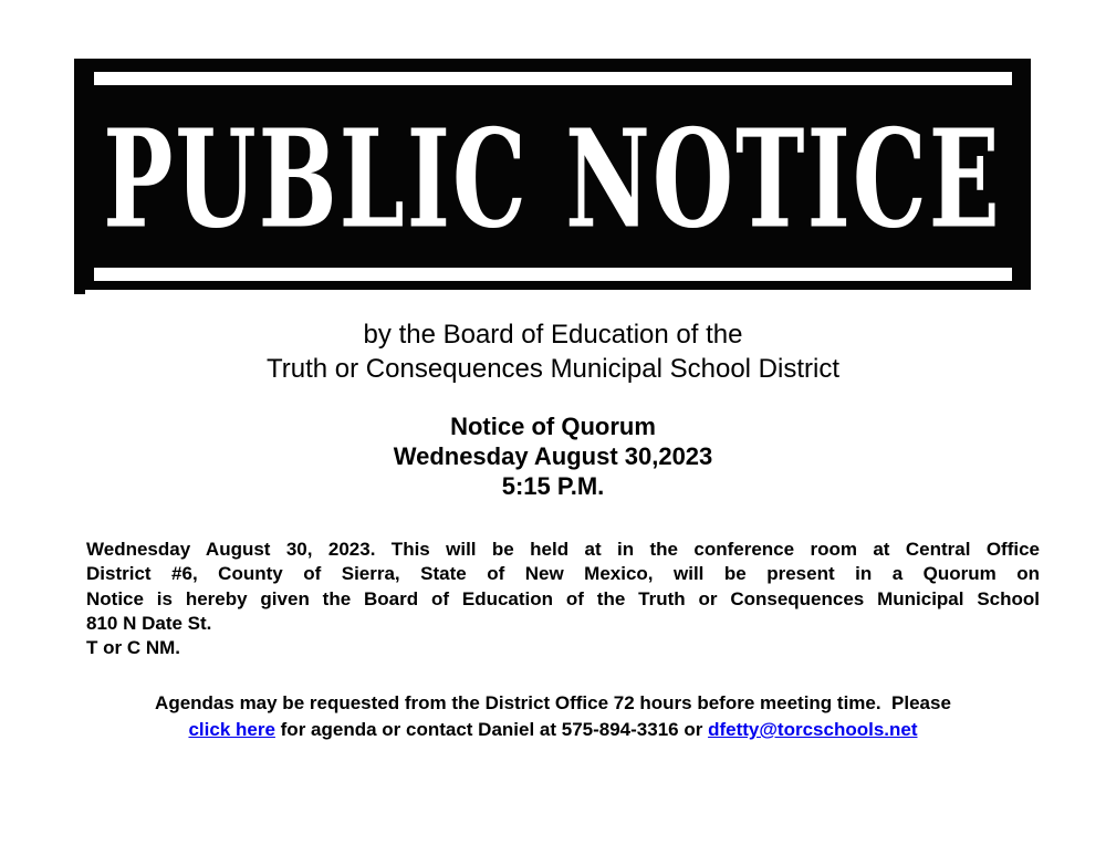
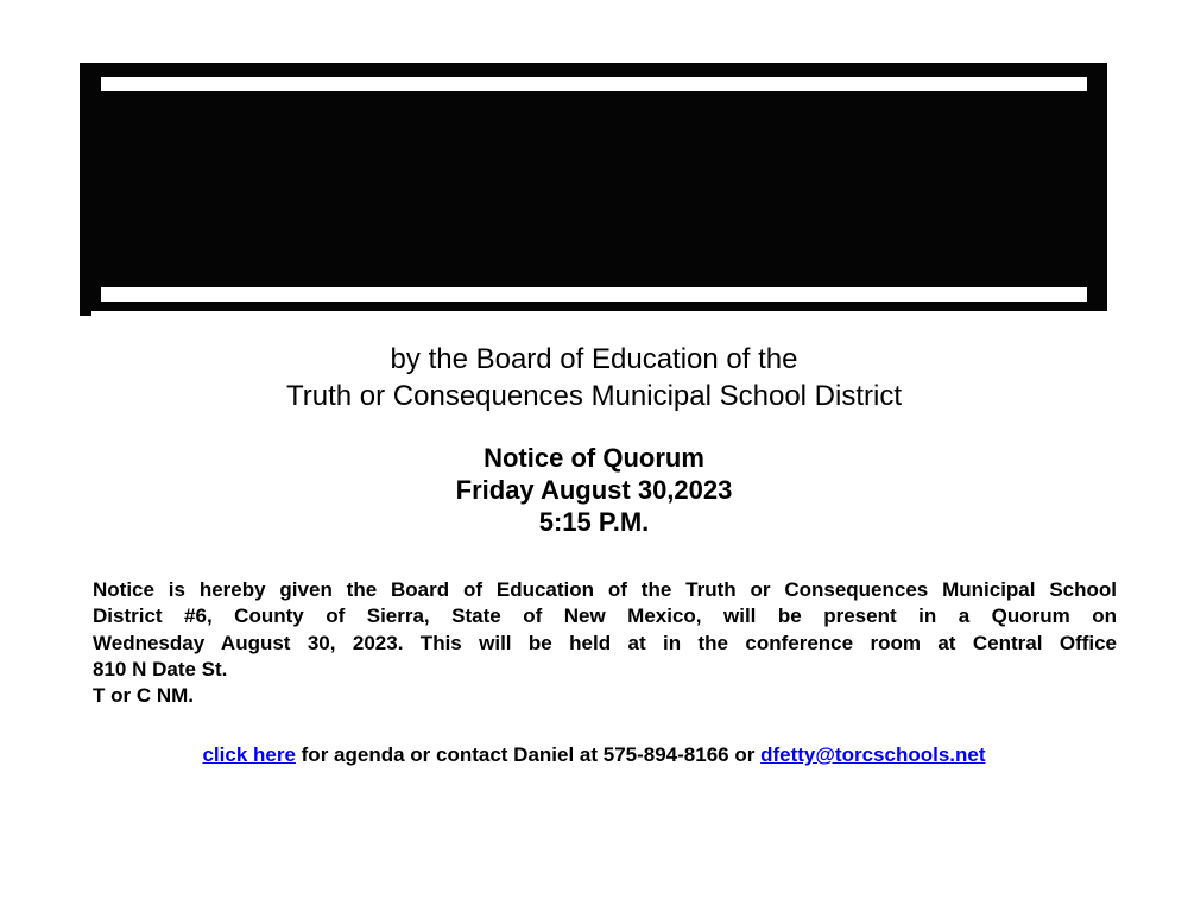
- PUBLIC NOTICE
  by the Board of Education of the
  Truth or Consequences Municipal School District
  Notice of Quorum
- Wednesday August 30,2023
+ Friday August 30,2023
  5:15 P.M.
- Wednesday August 30, 2023. This will be held at in the conference room at Central Office
+ Notice is hereby given the Board of Education of the Truth or Consequences Municipal School
  District #6, County of Sierra, State of New Mexico, will be present in a Quorum on
- Notice is hereby given the Board of Education of the Truth or Consequences Municipal School
+ Wednesday August 30, 2023. This will be held at in the conference room at Central Office
  810 N Date St.
  T or C NM.
- Agendas may be requested from the District Office 72 hours before meeting time. Please
- click here for agenda or contact Daniel at 575-894-3316 or dfetty@torcschools.net
+ click here for agenda or contact Daniel at 575-894-8166 or dfetty@torcschools.net
